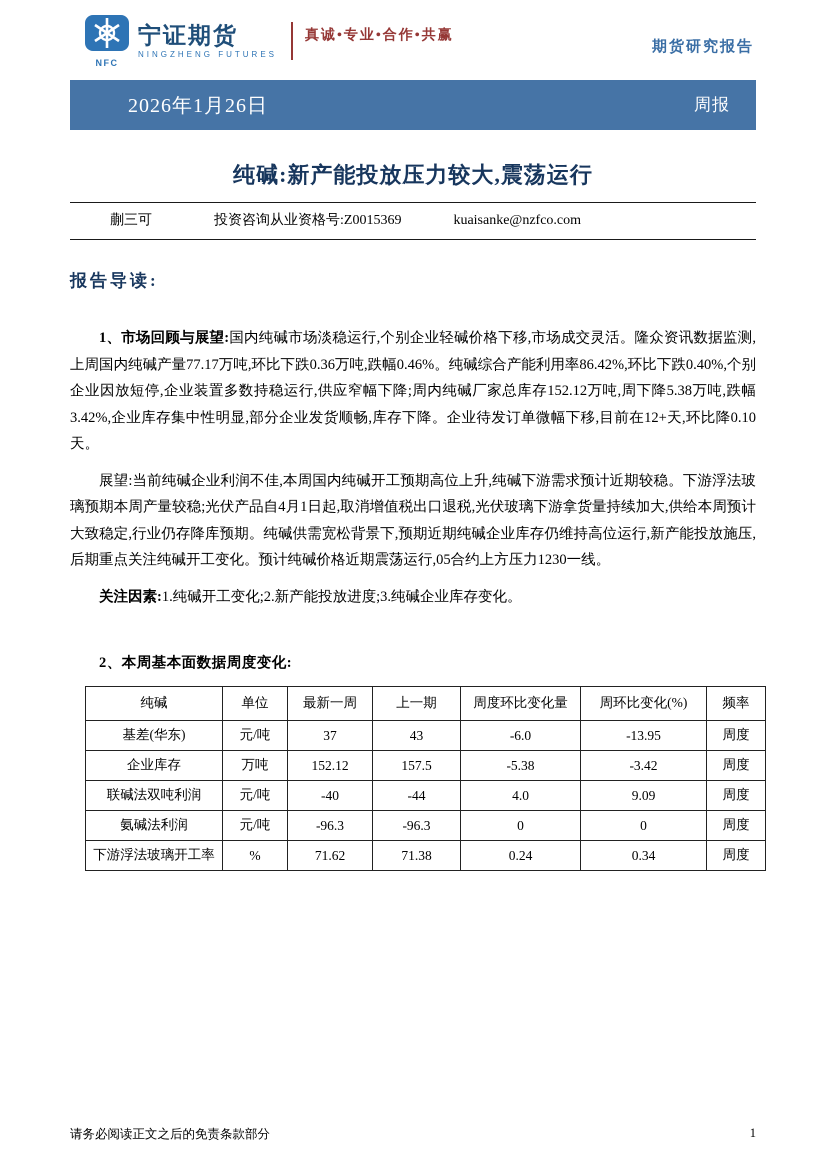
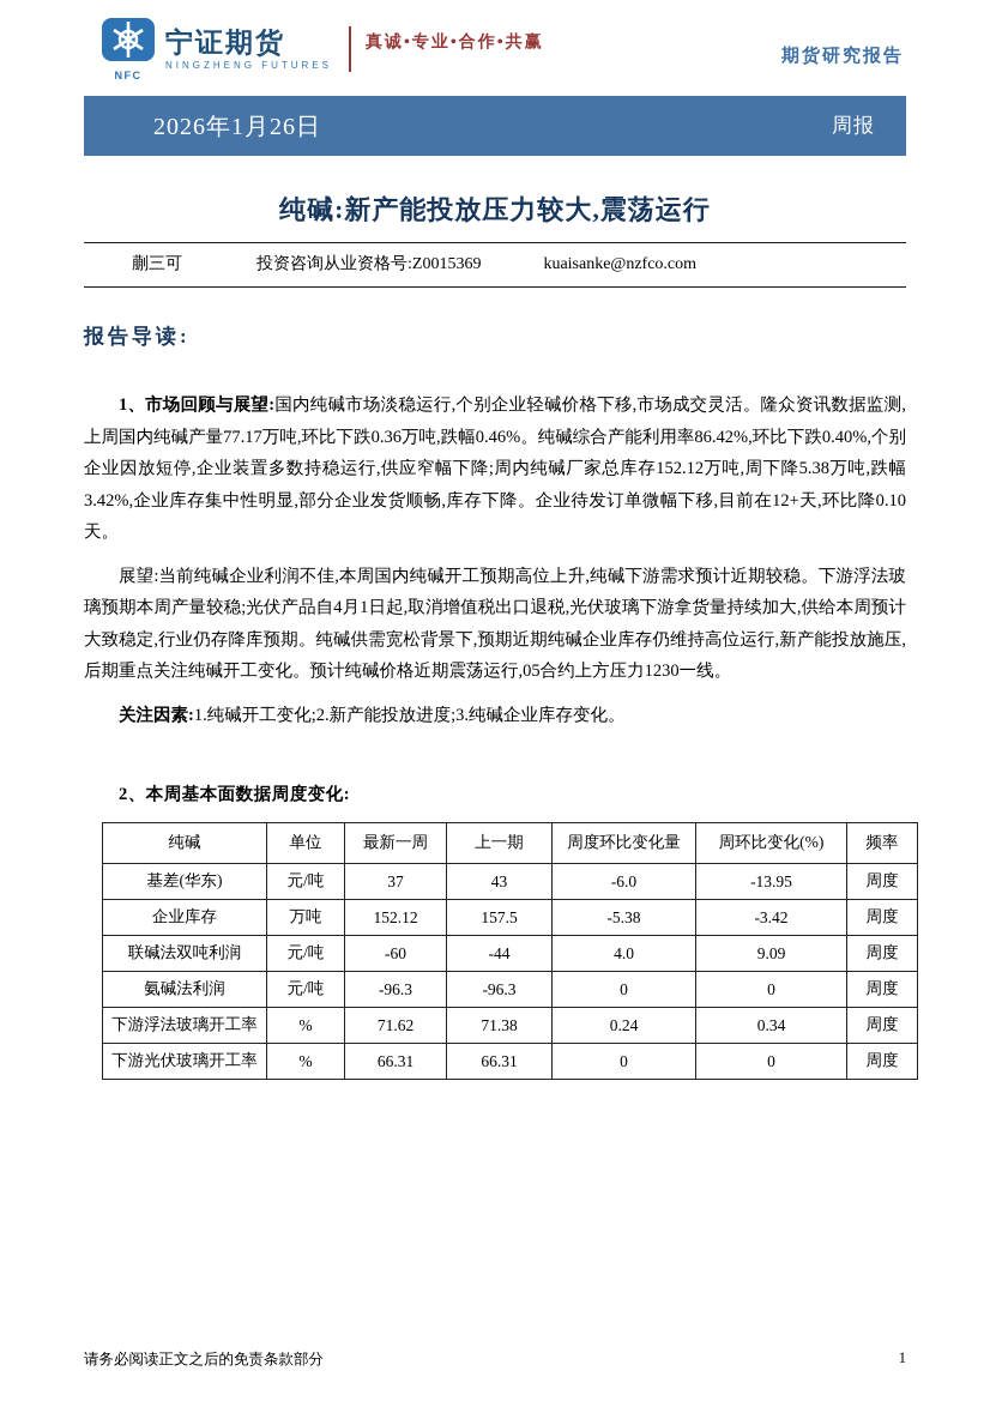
  NFC
  宁证期货
  NINGZHENG FUTURES
  真诚•专业•合作•共赢
  期货研究报告
  2026年1月26日
  周报
  纯碱:新产能投放压力较大,震荡运行
  蒯三可
  投资咨询从业资格号:Z0015369
  kuaisanke@nzfco.com
  报告导读:
  1、市场回顾与展望:国内纯碱市场淡稳运行,个别企业轻碱价格下移,市场成交灵活。隆众资讯数据监测,上周国内纯碱产量77.17万吨,环比下跌0.36万吨,跌幅0.46%。纯碱综合产能利用率86.42%,环比下跌0.40%,个别企业因放短停,企业装置多数持稳运行,供应窄幅下降;周内纯碱厂家总库存152.12万吨,周下降5.38万吨,跌幅3.42%,企业库存集中性明显,部分企业发货顺畅,库存下降。企业待发订单微幅下移,目前在12+天,环比降0.10天。
  展望:当前纯碱企业利润不佳,本周国内纯碱开工预期高位上升,纯碱下游需求预计近期较稳。下游浮法玻璃预期本周产量较稳;光伏产品自4月1日起,取消增值税出口退税,光伏玻璃下游拿货量持续加大,供给本周预计大致稳定,行业仍存降库预期。纯碱供需宽松背景下,预期近期纯碱企业库存仍维持高位运行,新产能投放施压,后期重点关注纯碱开工变化。预计纯碱价格近期震荡运行,05合约上方压力1230一线。
  关注因素:1.纯碱开工变化;2.新产能投放进度;3.纯碱企业库存变化。
  2、本周基本面数据周度变化:
  纯碱	单位	最新一周	上一期	周度环比变化量	周环比变化(%)	频率
  基差(华东)	元/吨	37	43	-6.0	-13.95	周度
  企业库存	万吨	152.12	157.5	-5.38	-3.42	周度
- 联碱法双吨利润	元/吨	-40	-44	4.0	9.09	周度
+ 联碱法双吨利润	元/吨	-60	-44	4.0	9.09	周度
  氨碱法利润	元/吨	-96.3	-96.3	0	0	周度
  下游浮法玻璃开工率	%	71.62	71.38	0.24	0.34	周度
+ 下游光伏玻璃开工率	%	66.31	66.31	0	0	周度
  请务必阅读正文之后的免责条款部分
  1
